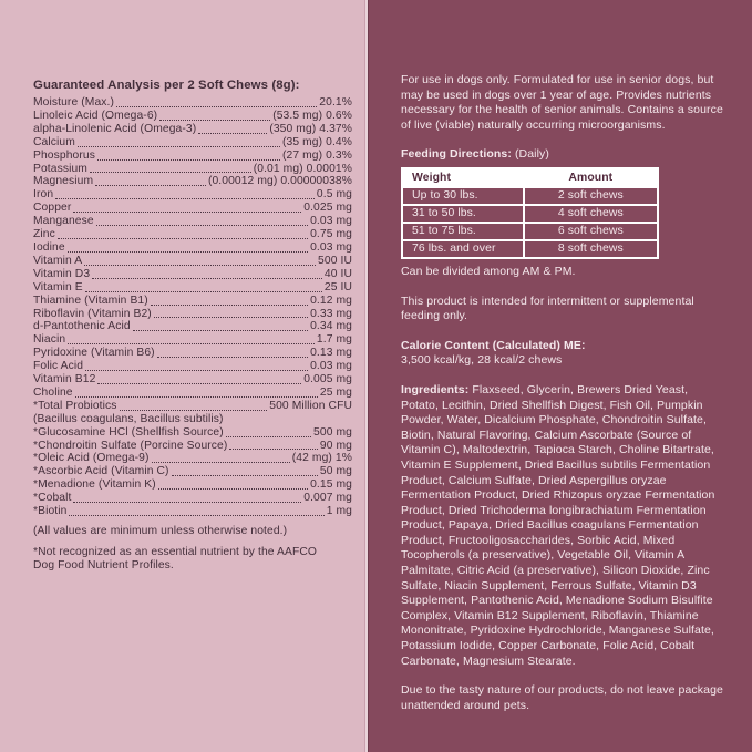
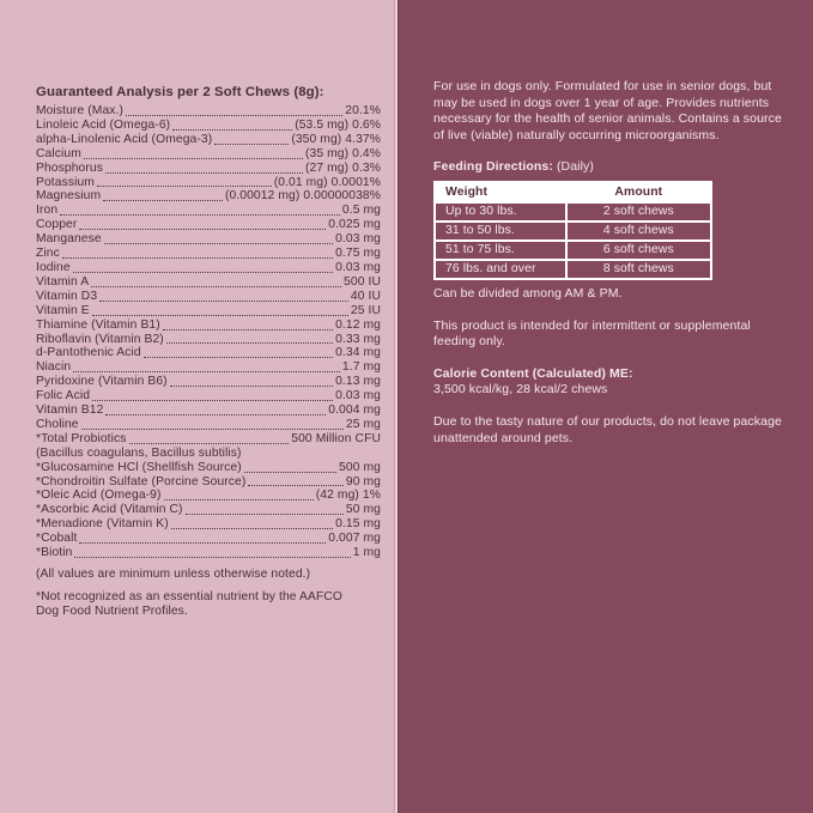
  Guaranteed Analysis per 2 Soft Chews (8g):
  Moisture (Max.)
  20.1%
  Linoleic Acid (Omega-6)
  (53.5 mg) 0.6%
  alpha-Linolenic Acid (Omega-3)
  (350 mg) 4.37%
  Calcium
  (35 mg) 0.4%
  Phosphorus
  (27 mg) 0.3%
  Potassium
  (0.01 mg) 0.0001%
  Magnesium
  (0.00012 mg) 0.00000038%
  Iron
  0.5 mg
  Copper
  0.025 mg
  Manganese
  0.03 mg
  Zinc
  0.75 mg
  Iodine
  0.03 mg
  Vitamin A
  500 IU
  Vitamin D3
  40 IU
  Vitamin E
  25 IU
  Thiamine (Vitamin B1)
  0.12 mg
  Riboflavin (Vitamin B2)
  0.33 mg
  d-Pantothenic Acid
  0.34 mg
  Niacin
  1.7 mg
  Pyridoxine (Vitamin B6)
  0.13 mg
  Folic Acid
  0.03 mg
  Vitamin B12
- 0.005 mg
+ 0.004 mg
  Choline
  25 mg
  *Total Probiotics
  500 Million CFU
  (Bacillus coagulans, Bacillus subtilis)
  *Glucosamine HCl (Shellfish Source)
  500 mg
  *Chondroitin Sulfate (Porcine Source)
  90 mg
  *Oleic Acid (Omega-9)
  (42 mg) 1%
  *Ascorbic Acid (Vitamin C)
  50 mg
  *Menadione (Vitamin K)
  0.15 mg
  *Cobalt
  0.007 mg
  *Biotin
  1 mg
  (All values are minimum unless otherwise noted.)
  *Not recognized as an essential nutrient by the AAFCO Dog Food Nutrient Profiles.
  For use in dogs only. Formulated for use in senior dogs, but may be used in dogs over 1 year of age. Provides nutrients necessary for the health of senior animals. Contains a source of live (viable) naturally occurring microorganisms.
  Feeding Directions: (Daily)
  Weight
  Amount
  Up to 30 lbs.
  2 soft chews
  31 to 50 lbs.
  4 soft chews
  51 to 75 lbs.
  6 soft chews
  76 lbs. and over
  8 soft chews
  Can be divided among AM & PM.
  This product is intended for intermittent or supplemental feeding only.
  Calorie Content (Calculated) ME:
  3,500 kcal/kg, 28 kcal/2 chews
- Ingredients: Flaxseed, Glycerin, Brewers Dried Yeast, Potato, Lecithin, Dried Shellfish Digest, Fish Oil, Pumpkin Powder, Water, Dicalcium Phosphate, Chondroitin Sulfate, Biotin, Natural Flavoring, Calcium Ascorbate (Source of Vitamin C), Maltodextrin, Tapioca Starch, Choline Bitartrate, Vitamin E Supplement, Dried Bacillus subtilis Fermentation Product, Calcium Sulfate, Dried Aspergillus oryzae Fermentation Product, Dried Rhizopus oryzae Fermentation Product, Dried Trichoderma longibrachiatum Fermentation Product, Papaya, Dried Bacillus coagulans Fermentation Product, Fructooligosaccharides, Sorbic Acid, Mixed Tocopherols (a preservative), Vegetable Oil, Vitamin A Palmitate, Citric Acid (a preservative), Silicon Dioxide, Zinc Sulfate, Niacin Supplement, Ferrous Sulfate, Vitamin D3 Supplement, Pantothenic Acid, Menadione Sodium Bisulfite Complex, Vitamin B12 Supplement, Riboflavin, Thiamine Mononitrate, Pyridoxine Hydrochloride, Manganese Sulfate, Potassium Iodide, Copper Carbonate, Folic Acid, Cobalt Carbonate, Magnesium Stearate.
  Due to the tasty nature of our products, do not leave package unattended around pets.
